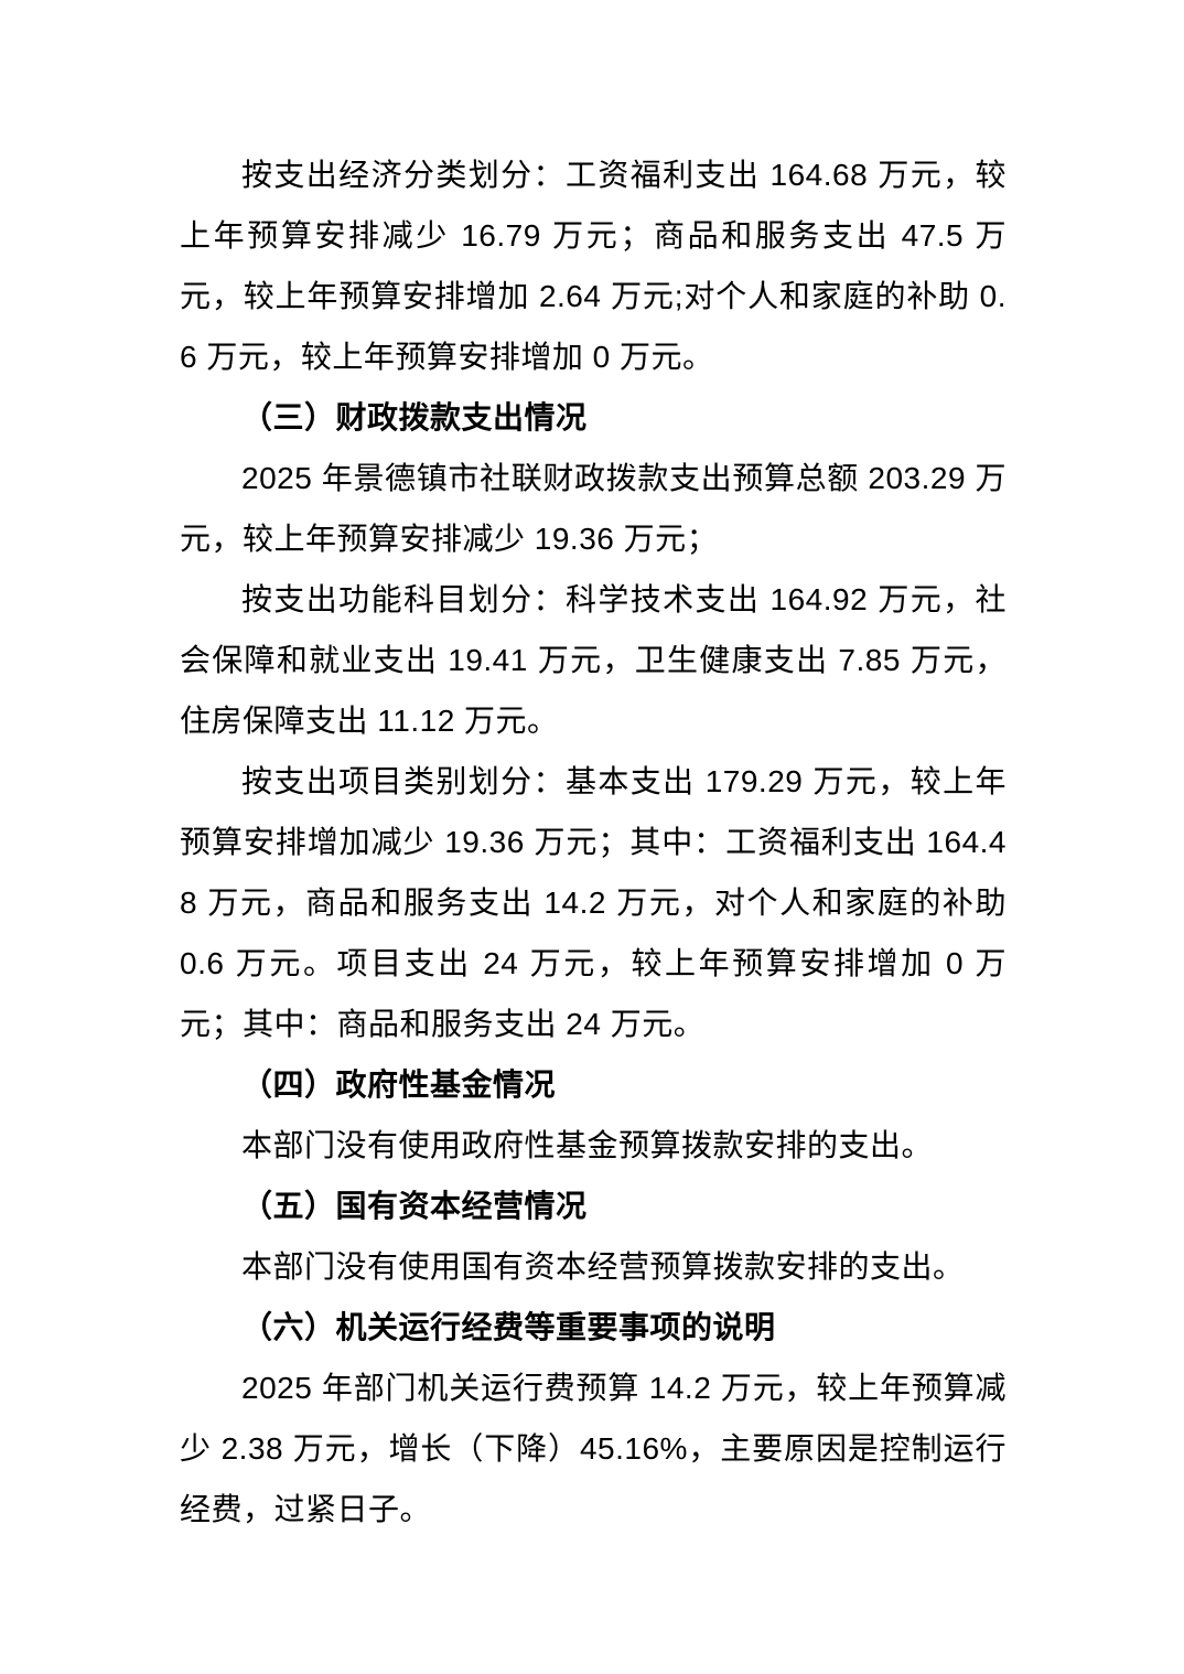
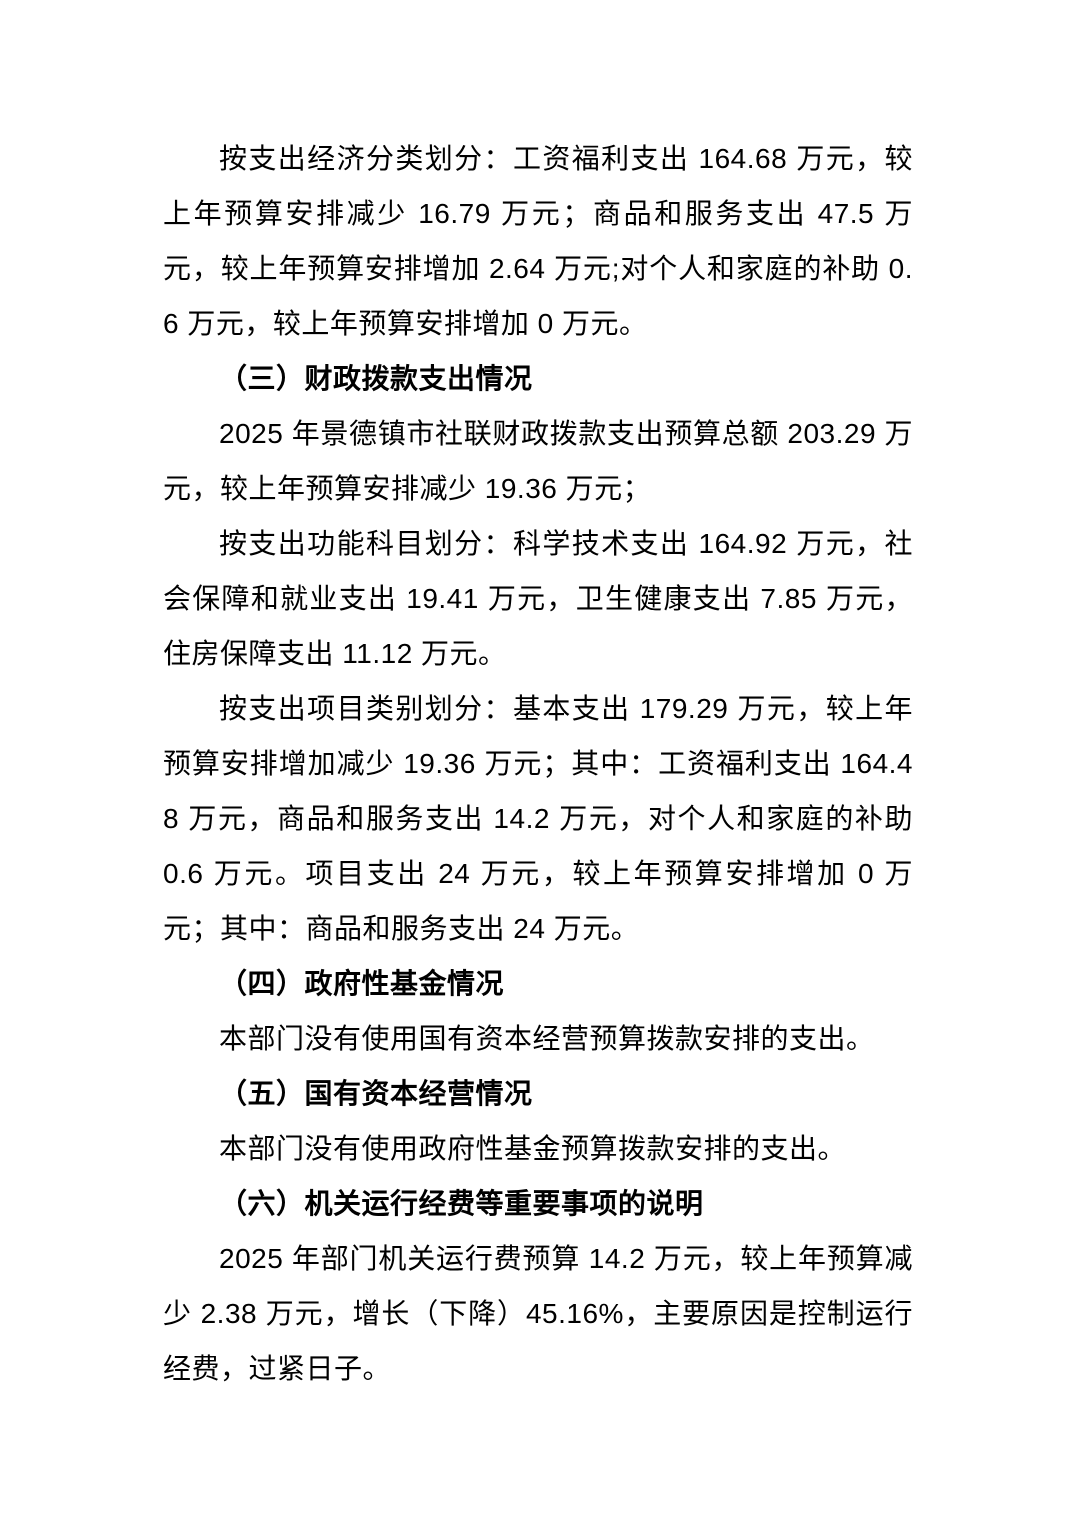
  按支出经济分类划分：工资福利支出 164.68 万元，较上年预算安排减少 16.79 万元；商品和服务支出 47.5 万元，较上年预算安排增加 2.64 万元;对个人和家庭的补助 0.6 万元，较上年预算安排增加 0 万元。
  （三）财政拨款支出情况
  2025 年景德镇市社联财政拨款支出预算总额 203.29 万元，较上年预算安排减少 19.36 万元；
  按支出功能科目划分：科学技术支出 164.92 万元，社会保障和就业支出 19.41 万元，卫生健康支出 7.85 万元，住房保障支出 11.12 万元。
  按支出项目类别划分：基本支出 179.29 万元，较上年预算安排增加减少 19.36 万元；其中：工资福利支出 164.48 万元，商品和服务支出 14.2 万元，对个人和家庭的补助 0.6 万元。项目支出 24 万元，较上年预算安排增加 0 万元；其中：商品和服务支出 24 万元。
  （四）政府性基金情况
- 本部门没有使用政府性基金预算拨款安排的支出。
+ 本部门没有使用国有资本经营预算拨款安排的支出。
  （五）国有资本经营情况
- 本部门没有使用国有资本经营预算拨款安排的支出。
+ 本部门没有使用政府性基金预算拨款安排的支出。
  （六）机关运行经费等重要事项的说明
  2025 年部门机关运行费预算 14.2 万元，较上年预算减少 2.38 万元，增长（下降）45.16%，主要原因是控制运行经费，过紧日子。
